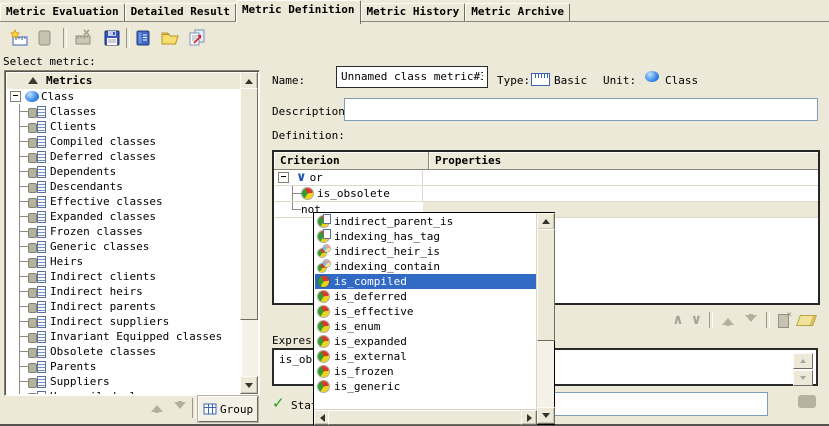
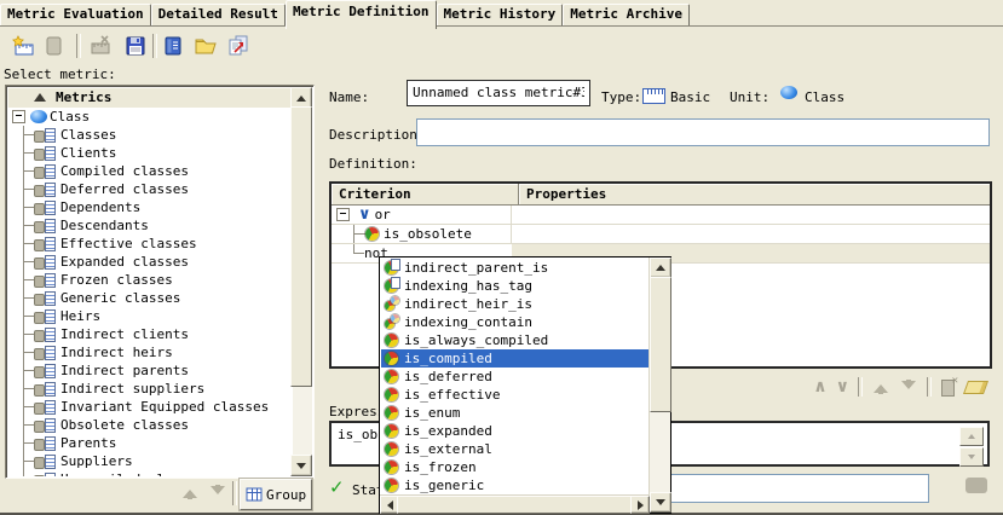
  Metric Evaluation
  Detailed Result
  Metric Definition
  Metric History
  Metric Archive
  Select metric:
  Metrics
  Class
  Classes
  Clients
  Compiled classes
  Deferred classes
  Dependents
  Descendants
  Effective classes
  Expanded classes
  Frozen classes
  Generic classes
  Heirs
  Indirect clients
  Indirect heirs
  Indirect parents
  Indirect suppliers
  Invariant Equipped classes
  Obsolete classes
  Parents
  Suppliers
  Group
  Name:
  Unnamed class metric#
  Type:
  Basic
  Unit:
  Class
  Description
  Definition:
  Criterion
  Properties
  ∨
  or
  is_obsolete
  not
  ∧
  ∨
  is_ob
  ✓
  indirect_parent_is
  indexing_has_tag
  indirect_heir_is
  indexing_contain
+ is_always_compiled
  is_compiled
  is_deferred
  is_effective
  is_enum
  is_expanded
  is_external
  is_frozen
  is_generic
